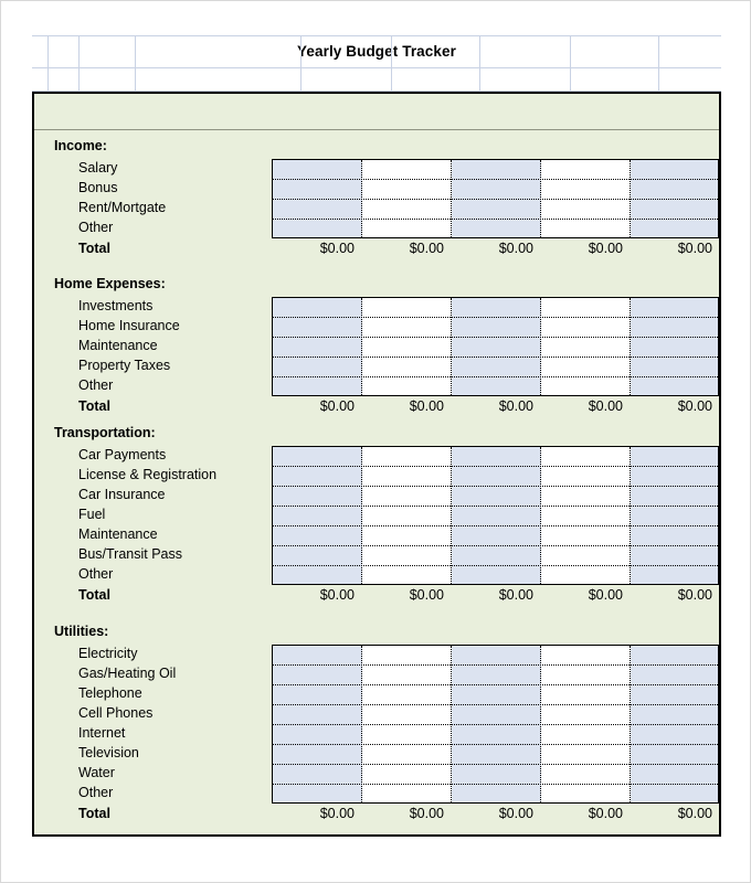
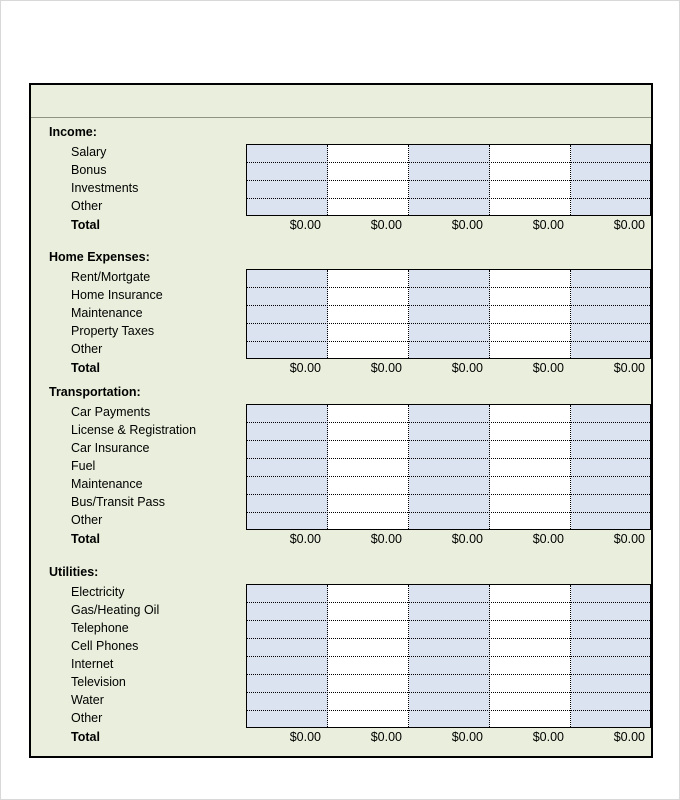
- Yearly Budget Tracker
  Income:
  Salary
  Bonus
- Rent/Mortgate
+ Investments
  Other
  Total
  $0.00
  $0.00
  $0.00
  $0.00
  $0.00
  Home Expenses:
- Investments
+ Rent/Mortgate
  Home Insurance
  Maintenance
  Property Taxes
  Other
  Total
  $0.00
  $0.00
  $0.00
  $0.00
  $0.00
  Transportation:
  Car Payments
  License & Registration
  Car Insurance
  Fuel
  Maintenance
  Bus/Transit Pass
  Other
  Total
  $0.00
  $0.00
  $0.00
  $0.00
  $0.00
  Utilities:
  Electricity
  Gas/Heating Oil
  Telephone
  Cell Phones
  Internet
  Television
  Water
  Other
  Total
  $0.00
  $0.00
  $0.00
  $0.00
  $0.00
